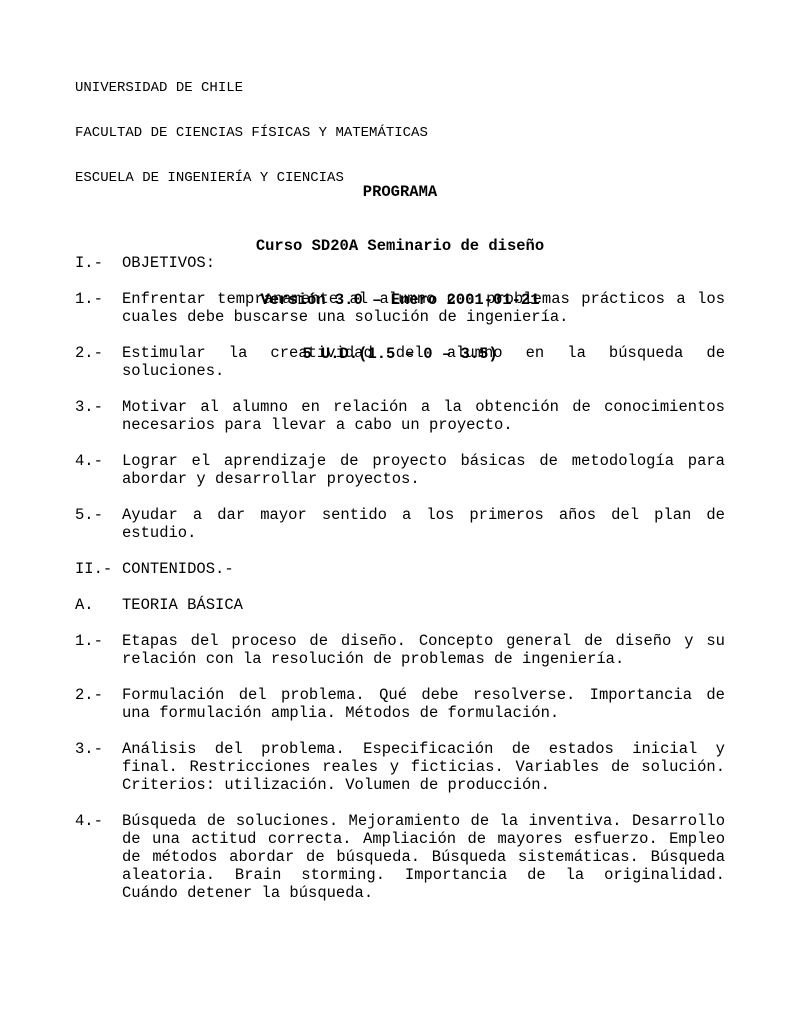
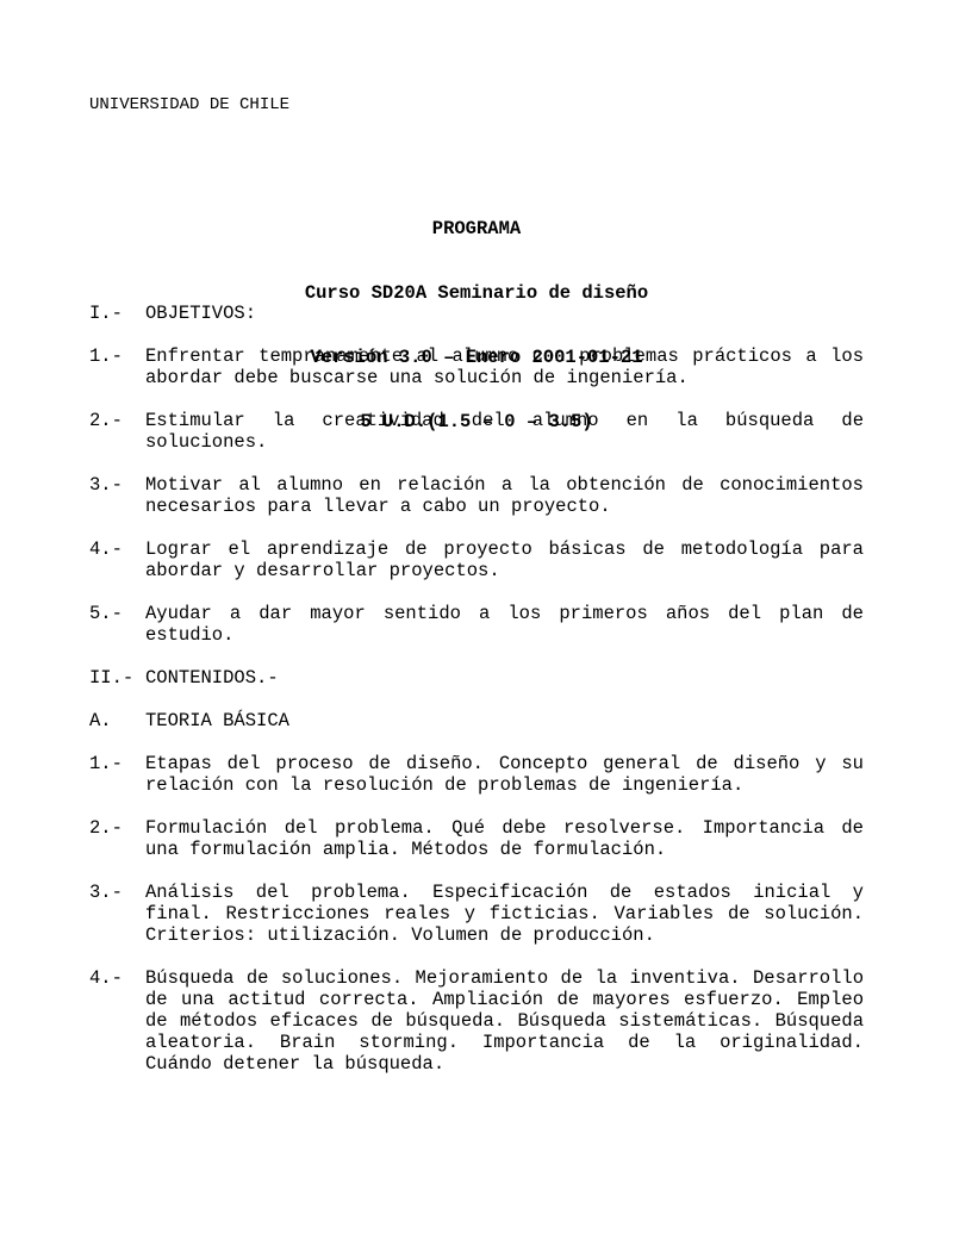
  UNIVERSIDAD DE CHILE
- FACULTAD DE CIENCIAS FÍSICAS Y MATEMÁTICAS
- ESCUELA DE INGENIERÍA Y CIENCIAS
  PROGRAMA
  Curso SD20A Seminario de diseño
  Versión 3.0 – Enero 2001-01-21
  5 U.D.(1.5 – 0 – 3.5)
  I.-
  OBJETIVOS:
  1.-
  Enfrentar tempranamente al alumno con problemas prácticos a los
- cuales debe buscarse una solución de ingeniería.
+ abordar debe buscarse una solución de ingeniería.
  2.-
  Estimular la creatividad del alumno en la búsqueda de
  soluciones.
  3.-
  Motivar al alumno en relación a la obtención de conocimientos
  necesarios para llevar a cabo un proyecto.
  4.-
  Lograr el aprendizaje de proyecto básicas de metodología para
  abordar y desarrollar proyectos.
  5.-
  Ayudar a dar mayor sentido a los primeros años del plan de
  estudio.
  II.-
  CONTENIDOS.-
  A.
  TEORIA BÁSICA
  1.-
  Etapas del proceso de diseño. Concepto general de diseño y su
  relación con la resolución de problemas de ingeniería.
  2.-
  Formulación del problema. Qué debe resolverse. Importancia de
  una formulación amplia. Métodos de formulación.
  3.-
  Análisis del problema. Especificación de estados inicial y
  final. Restricciones reales y ficticias. Variables de solución.
  Criterios: utilización. Volumen de producción.
  4.-
  Búsqueda de soluciones. Mejoramiento de la inventiva. Desarrollo
  de una actitud correcta. Ampliación de mayores esfuerzo. Empleo
- de métodos abordar de búsqueda. Búsqueda sistemáticas. Búsqueda
+ de métodos eficaces de búsqueda. Búsqueda sistemáticas. Búsqueda
  aleatoria. Brain storming. Importancia de la originalidad.
  Cuándo detener la búsqueda.
